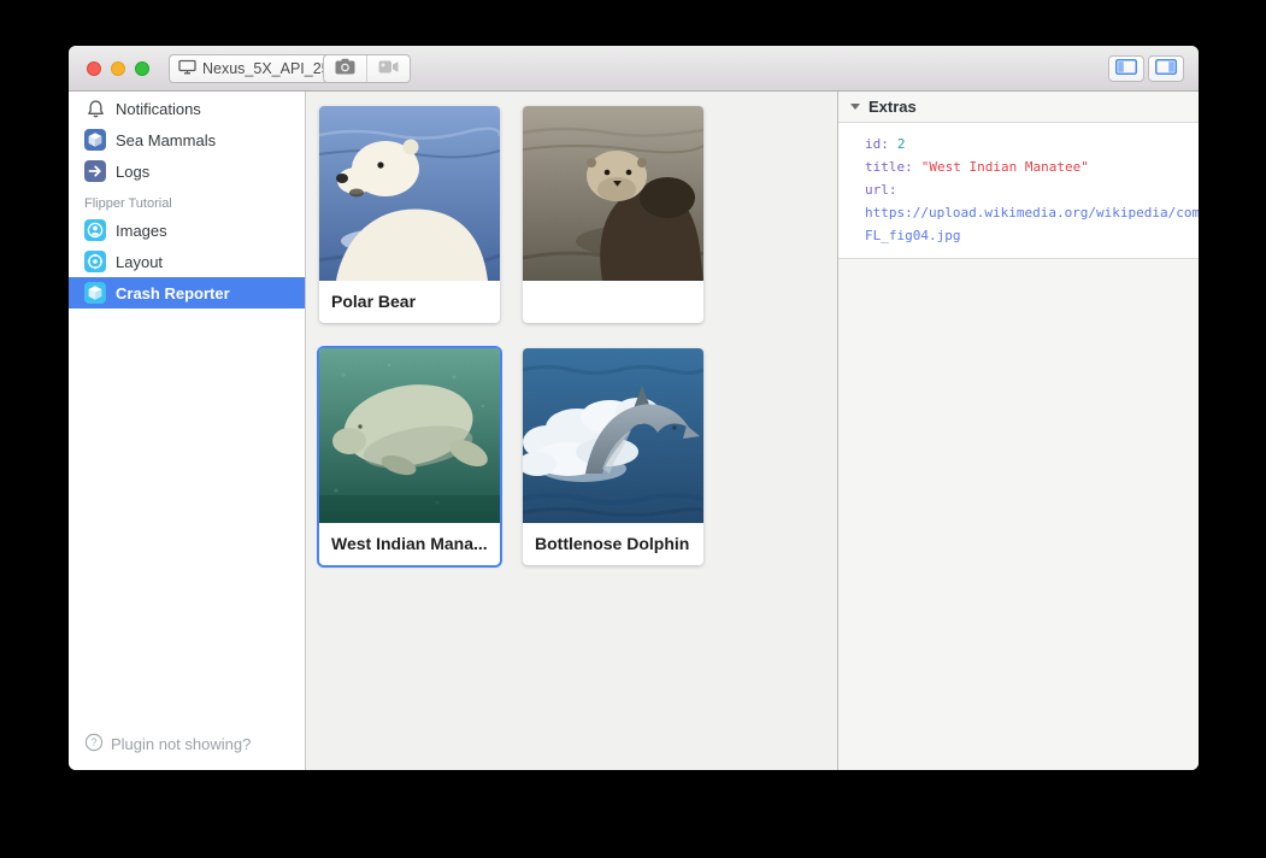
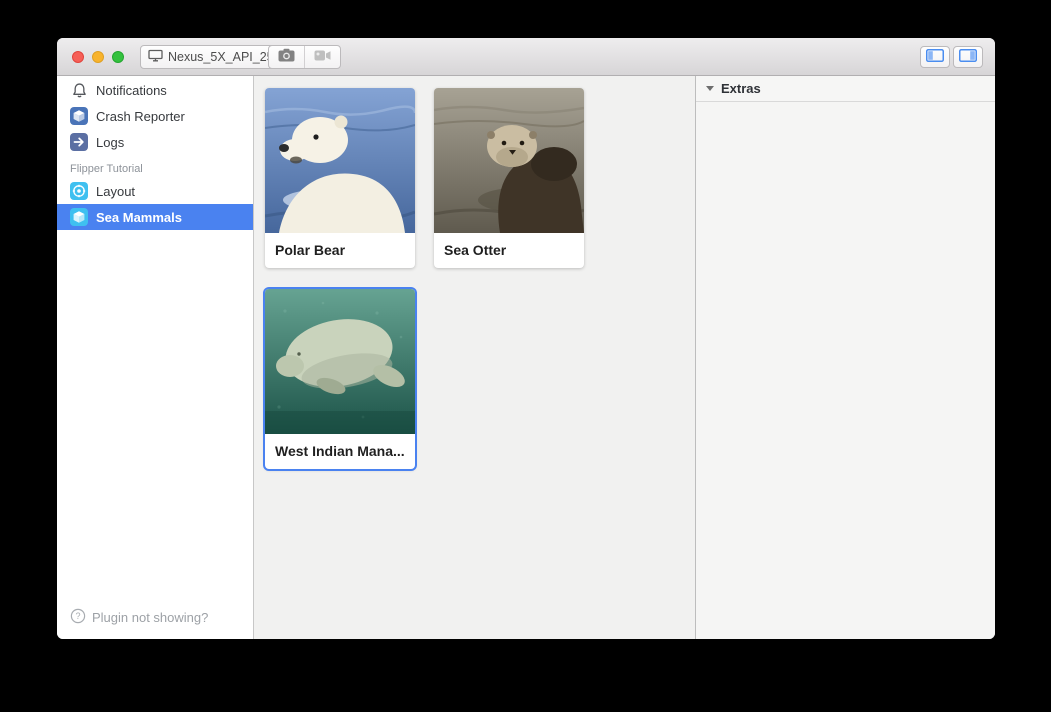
  Nexus_5X_API_2
  Notifications
- Sea Mammals
+ Crash Reporter
  Logs
  Flipper Tutorial
- Images
  Layout
- Crash Reporter
+ Sea Mammals
  ?
  Plugin not showing?
  Polar Bear
+ Sea Otter
  West Indian Mana...
- Bottlenose Dolphin
  Extras
- id: 2
- title: "West Indian Manatee"
- url:
- https://upload.wikimedia.org/wikipedia/com
- FL_fig04.jpg
